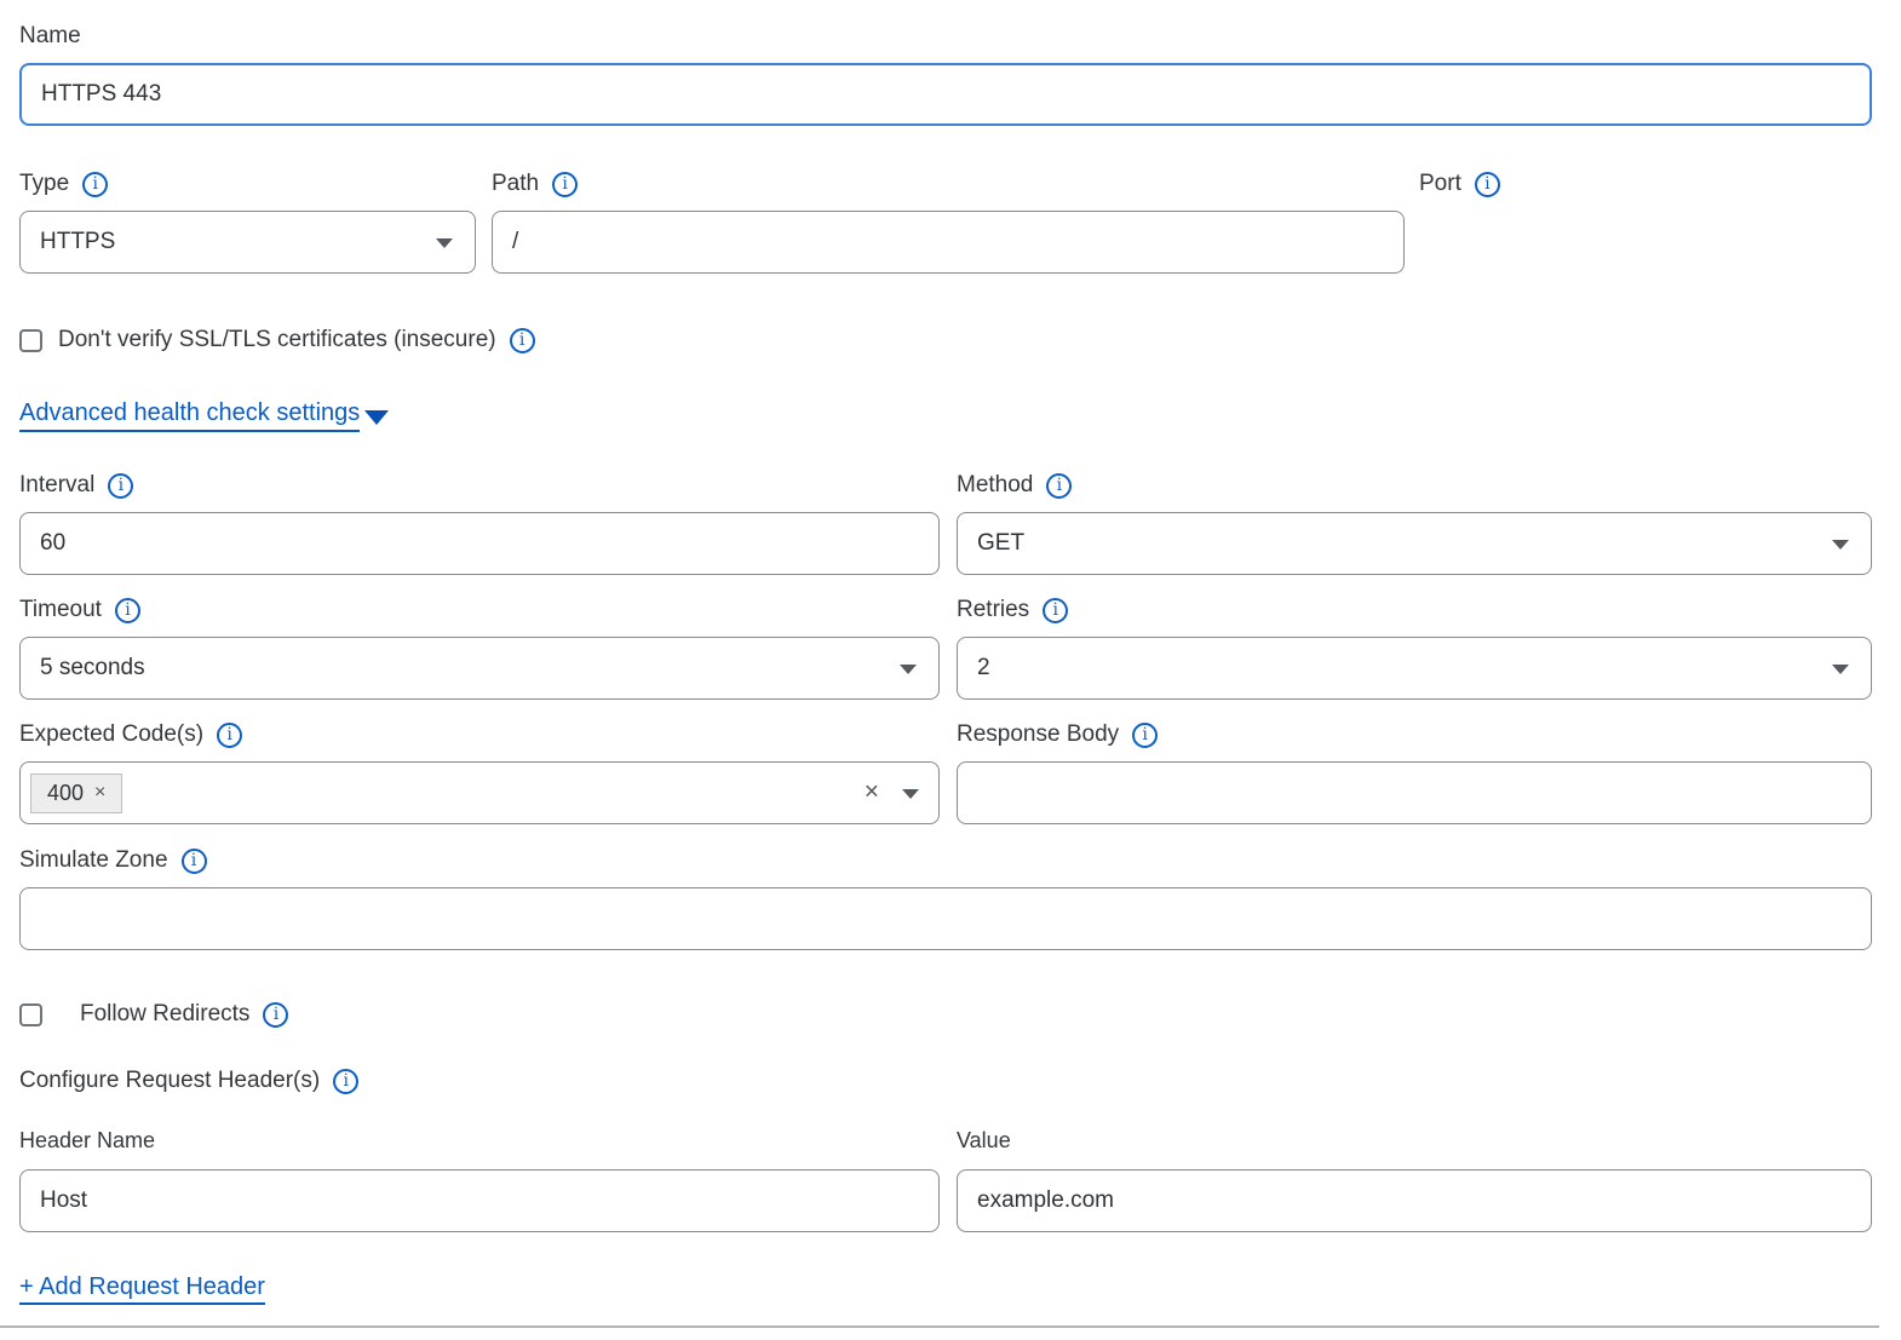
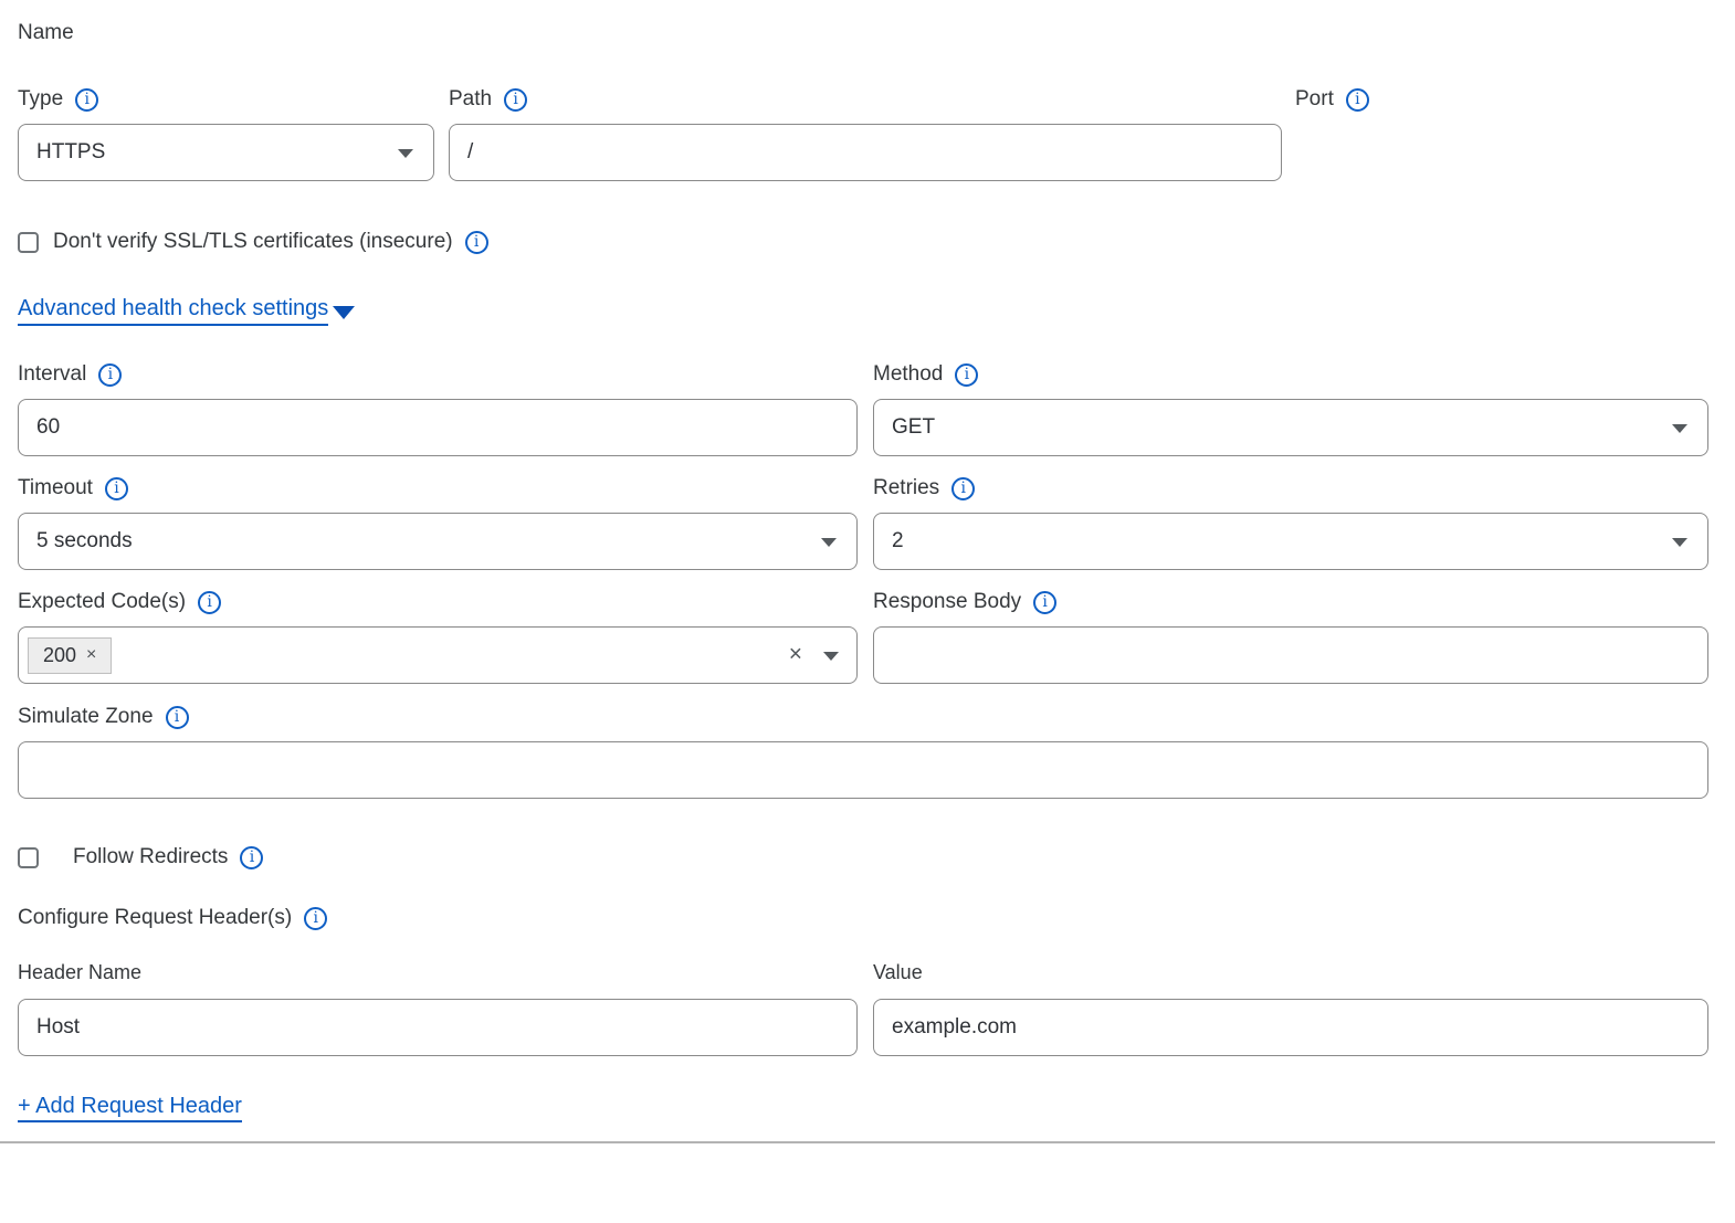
  Name
- HTTPS 443
  Type
  i
  HTTPS
  Path
  i
  /
  Port
  i
  Don't verify SSL/TLS certificates (insecure)
  i
  Advanced health check settings
  Interval
  i
  60
  Method
  i
  GET
  Timeout
  i
  5 seconds
  Retries
  i
  2
  Expected Code(s)
  i
- 400
+ 200
  ×
  ×
  Response Body
  i
  Simulate Zone
  i
  Follow Redirects
  i
  Configure Request Header(s)
  i
  Header Name
  Host
  Value
  example.com
  + Add Request Header
